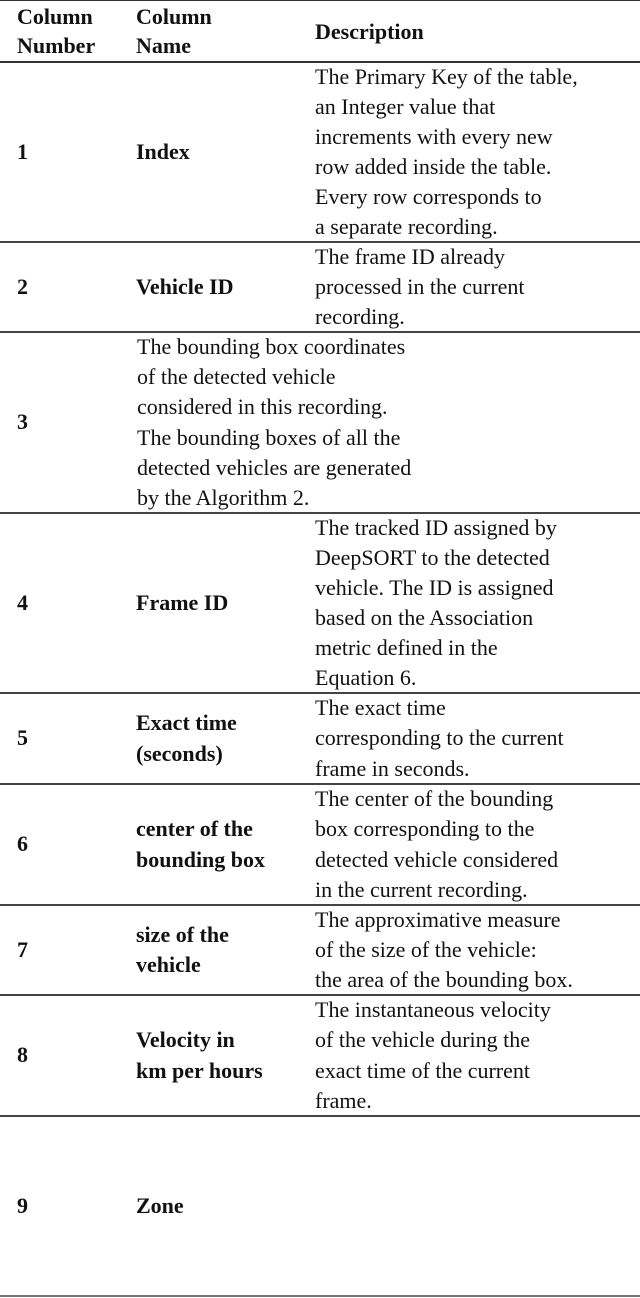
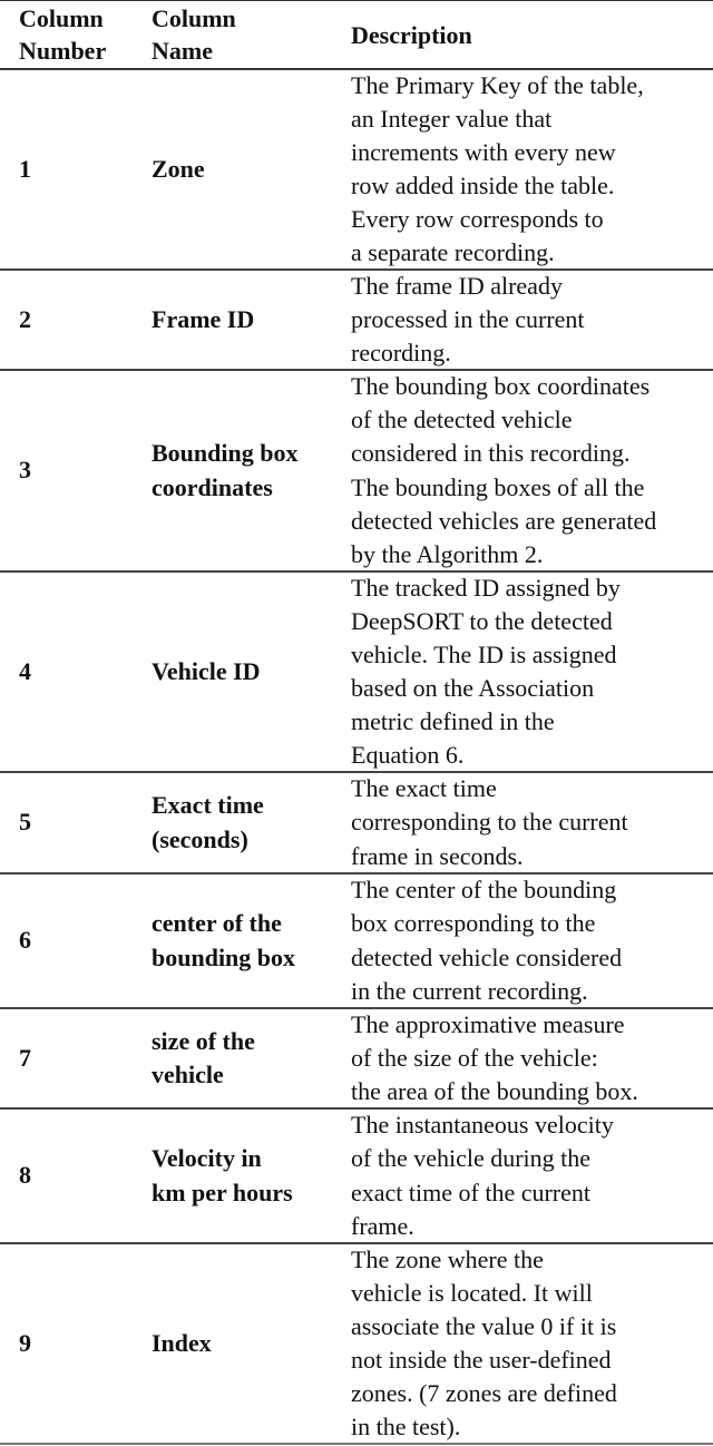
  Column
  Number
  Column
  Name
  Description
  1
- Index
+ Zone
  The Primary Key of the table,
  an Integer value that
  increments with every new
  row added inside the table.
  Every row corresponds to
  a separate recording.
  2
- Vehicle ID
+ Frame ID
  The frame ID already
  processed in the current
  recording.
  3
+ Bounding box
+ coordinates
  The bounding box coordinates
  of the detected vehicle
  considered in this recording.
  The bounding boxes of all the
  detected vehicles are generated
  by the Algorithm 2.
  4
- Frame ID
+ Vehicle ID
  The tracked ID assigned by
  DeepSORT to the detected
  vehicle. The ID is assigned
  based on the Association
  metric defined in the
  Equation 6.
  5
  Exact time
  (seconds)
  The exact time
  corresponding to the current
  frame in seconds.
  6
  center of the
  bounding box
  The center of the bounding
  box corresponding to the
  detected vehicle considered
  in the current recording.
  7
  size of the
  vehicle
  The approximative measure
  of the size of the vehicle:
  the area of the bounding box.
  8
  Velocity in
  km per hours
  The instantaneous velocity
  of the vehicle during the
  exact time of the current
  frame.
  9
- Zone
+ Index
+ The zone where the
+ vehicle is located. It will
+ associate the value 0 if it is
+ not inside the user-defined
+ zones. (7 zones are defined
+ in the test).
